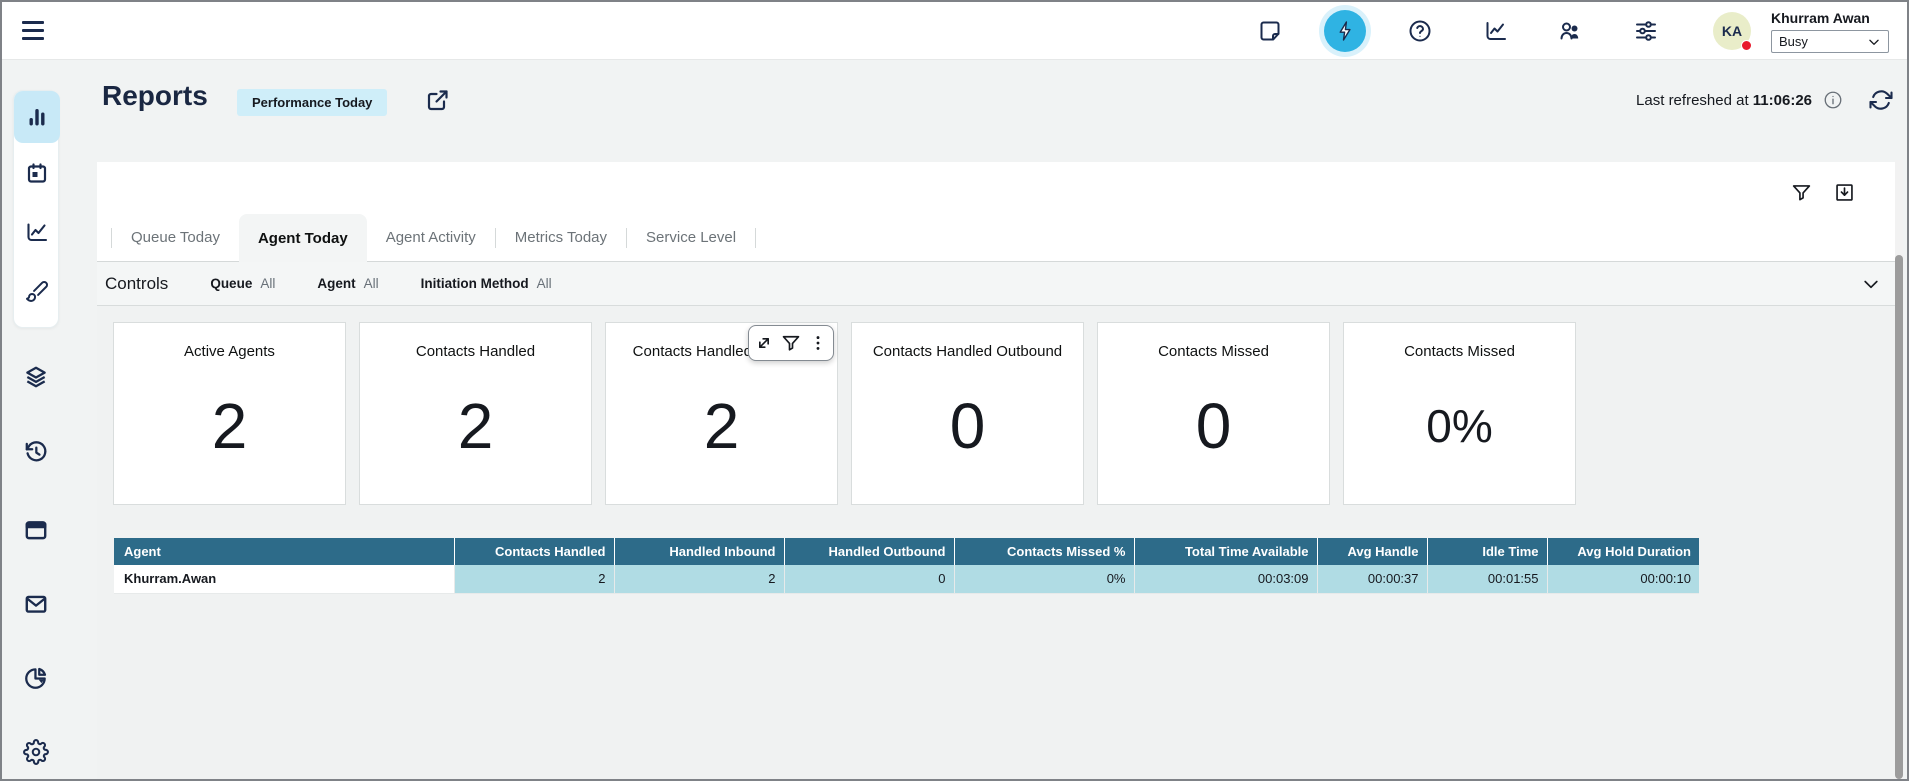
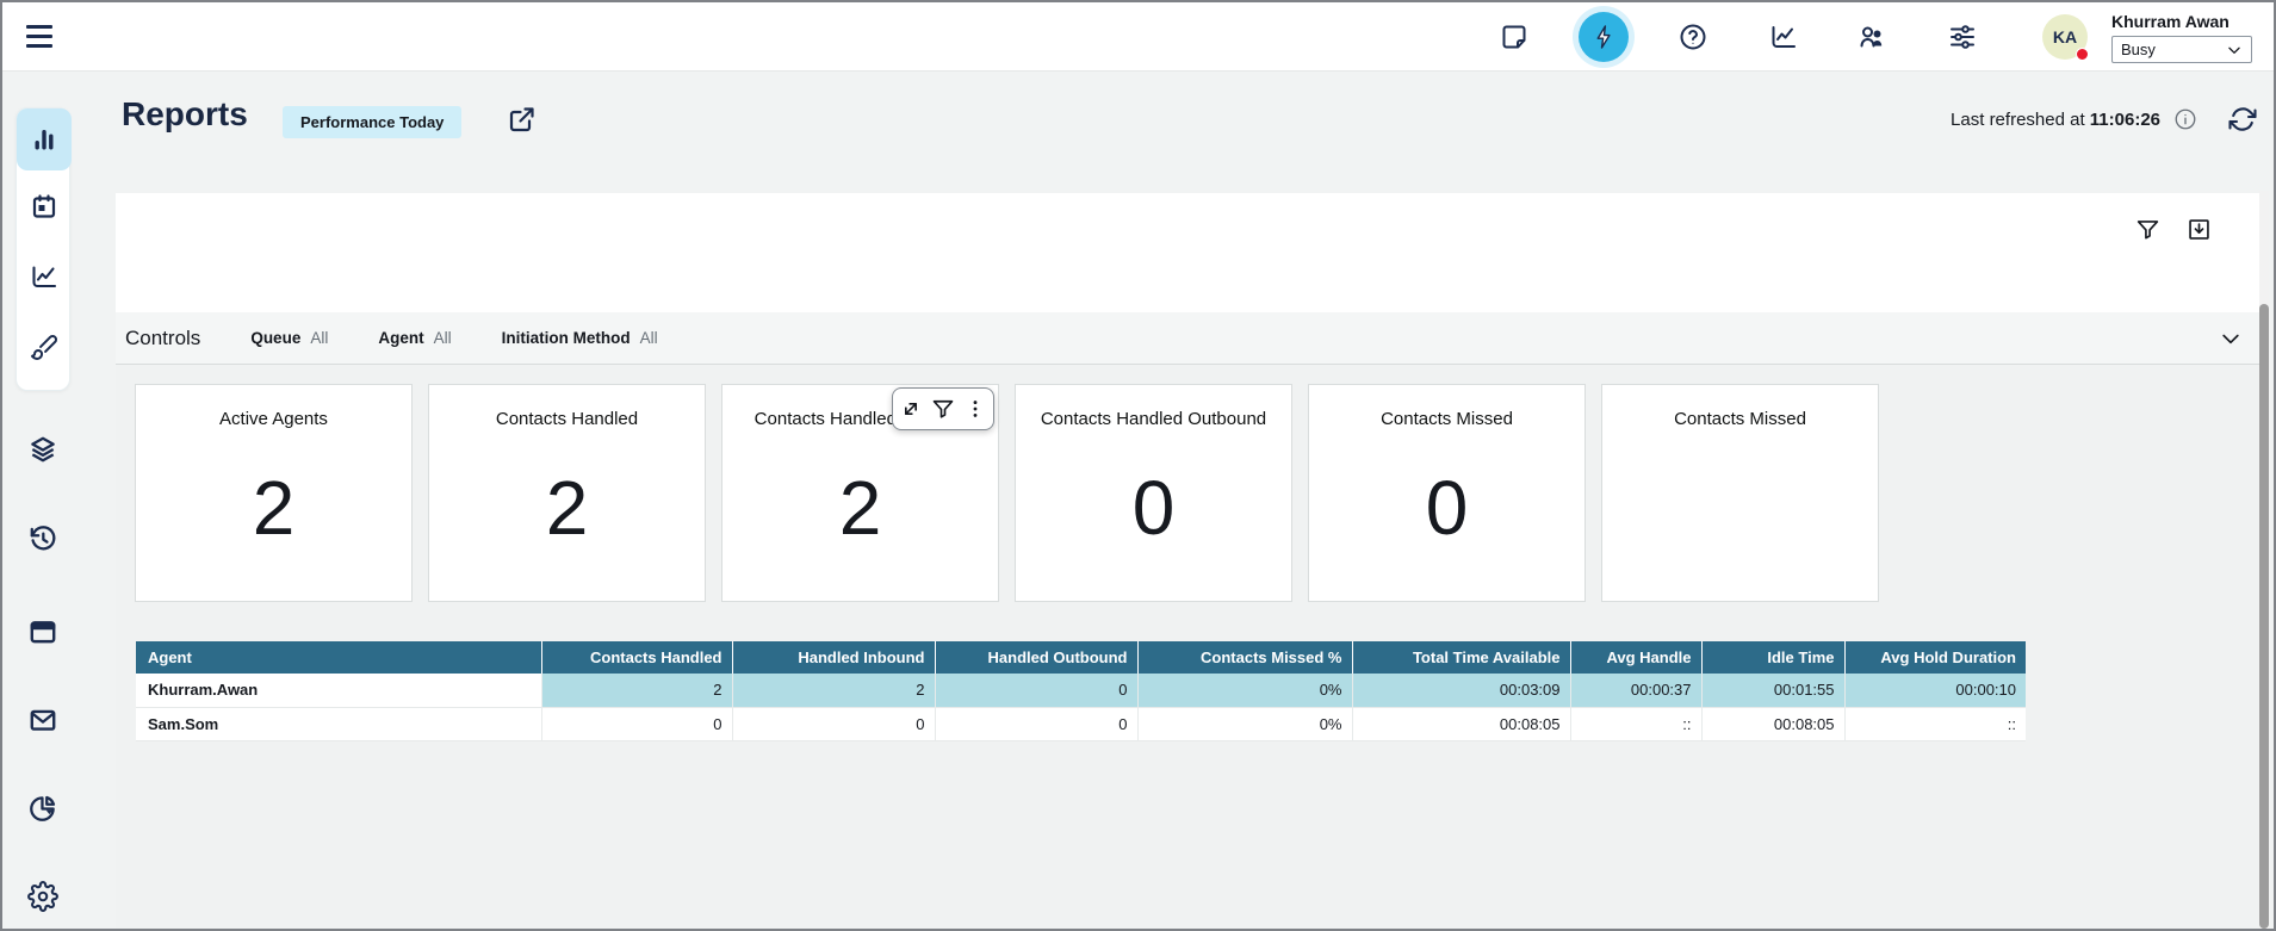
  KA
  Khurram Awan
  Busy
  Reports
  Performance Today
  Last refreshed at 11:06:26
- Queue Today
- Agent Today
- Agent Activity
- Metrics Today
- Service Level
  Controls
  Queue
  All
  Agent
  All
  Initiation Method
  All
  Active Agents
  2
  Contacts Handled
  2
  2
  Contacts Handled Outbound
  0
  Contacts Missed
  0
  Contacts Missed
- 0%
  Agent	Contacts Handled	Handled Inbound	Handled Outbound	Contacts Missed %	Total Time Available	Avg Handle	Idle Time	Avg Hold Duration
  Khurram.Awan	2	2	0	0%	00:03:09	00:00:37	00:01:55	00:00:10
+ Sam.Som	0	0	0	0%	00:08:05	::	00:08:05	::
